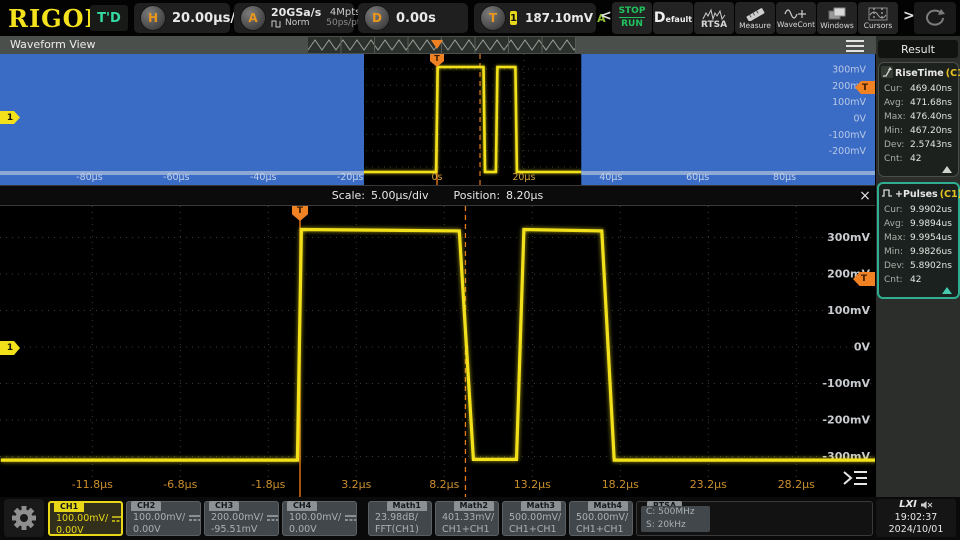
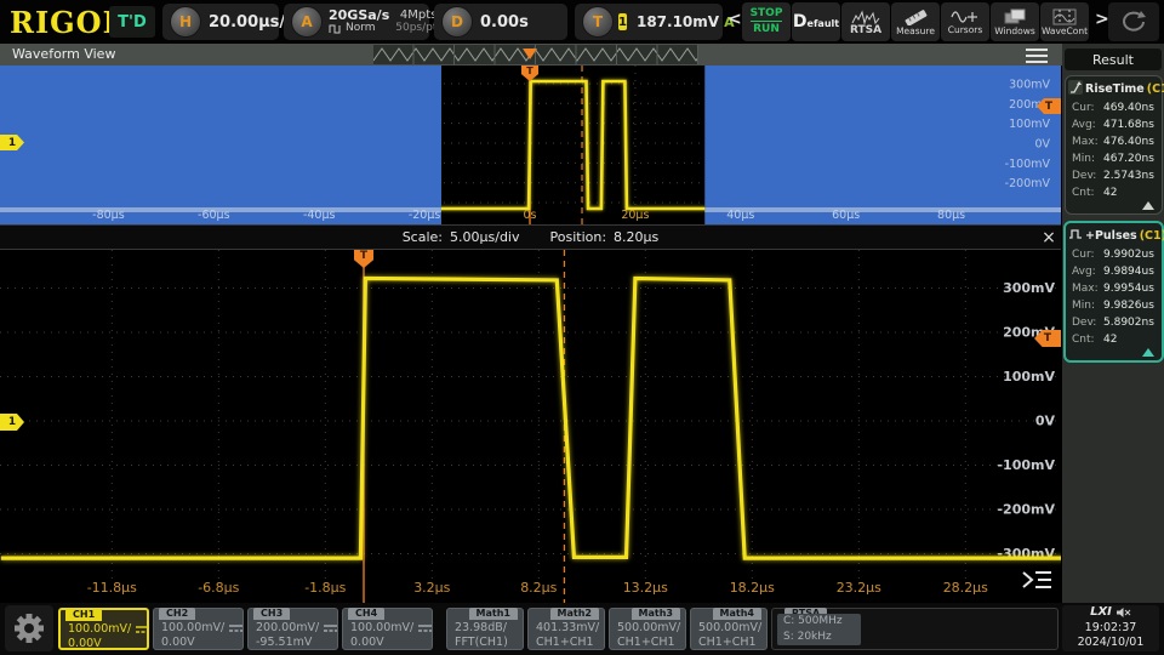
  RIGO
  T'D
  H
  20.00μs/
  A
  20GSa/s
  Norm
  4Mpt
  50ps/p
  D
  0.00s
  T
  1
  187.10mV
  A
  <
  STOP
  RUN
  Default
  RTSA
  Measure
- WaveCont
+ Cursors
  Windows
- Cursors
+ WaveCont
  >
  Waveform View
  -80μs
  -60μs
  -40μs
  -20μs
  0s
  20μs
  40μs
  60μs
  80μs
  300mV
  200m
  100mV
  0V
  -100mV
  -200mV
  T
  1
  T
  Scale: 5.00μs/div Position: 8.20μs
  ×
  300mV
  200m
  100mV
  0V
  -100mV
  -200mV
  -300mV
  -11.8μs
  -6.8μs
  -1.8μs
  3.2μs
  8.2μs
  13.2μs
  18.2μs
  23.2μs
  28.2μs
  T
  1
  T
  Result
  RiseTime
  Cur:
  469.40ns
  Avg:
  471.68ns
  Max:
  476.40ns
  Min:
  467.20ns
  Dev:
  2.5743ns
  Cnt:
  42
  +Pulses
  (C1
  Cur:
  9.9902us
  Avg:
  9.9894us
  Max:
  9.9954us
  Min:
  9.9826us
  Dev:
  5.8902ns
  Cnt:
  42
  CH1
  100.00mV/
  0.00V
  CH2
  100.00mV/
  0.00V
  CH3
  200.00mV/
  -95.51mV
  CH4
  100.00mV/
  0.00V
  Math1
  23.98dB/
  FFT(CH1)
  Math2
  401.33mV/
  CH1+CH1
  Math3
  500.00mV/
  CH1+CH1
  Math4
  500.00mV/
  CH1+CH1
  C: 500MHz
  S: 20kHz
  LXI
  19:02:37
  2024/10/01
